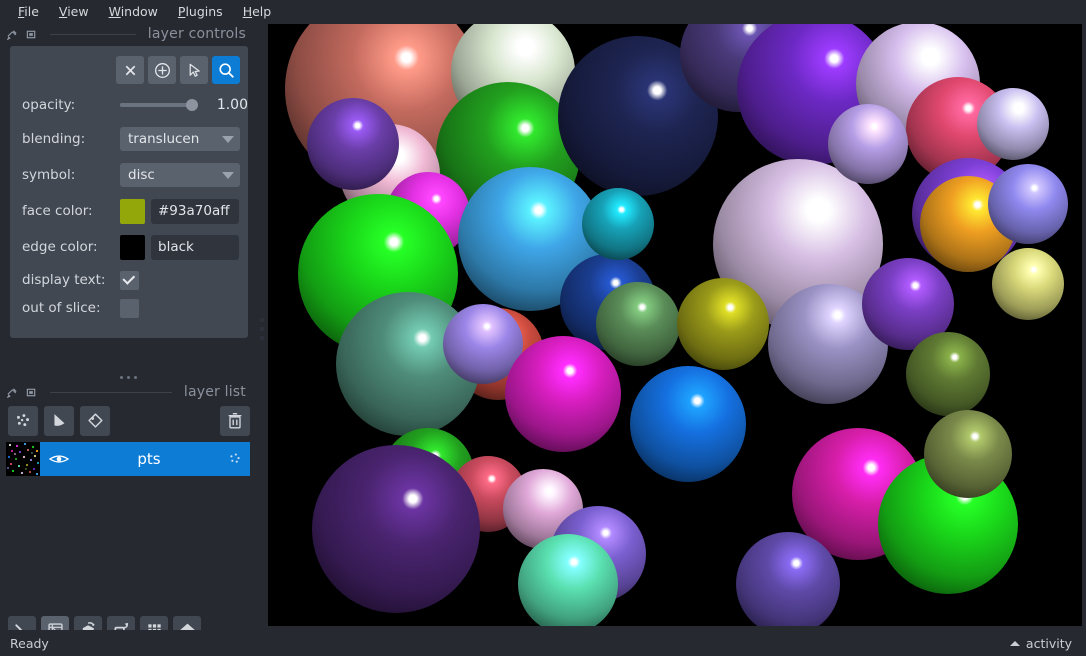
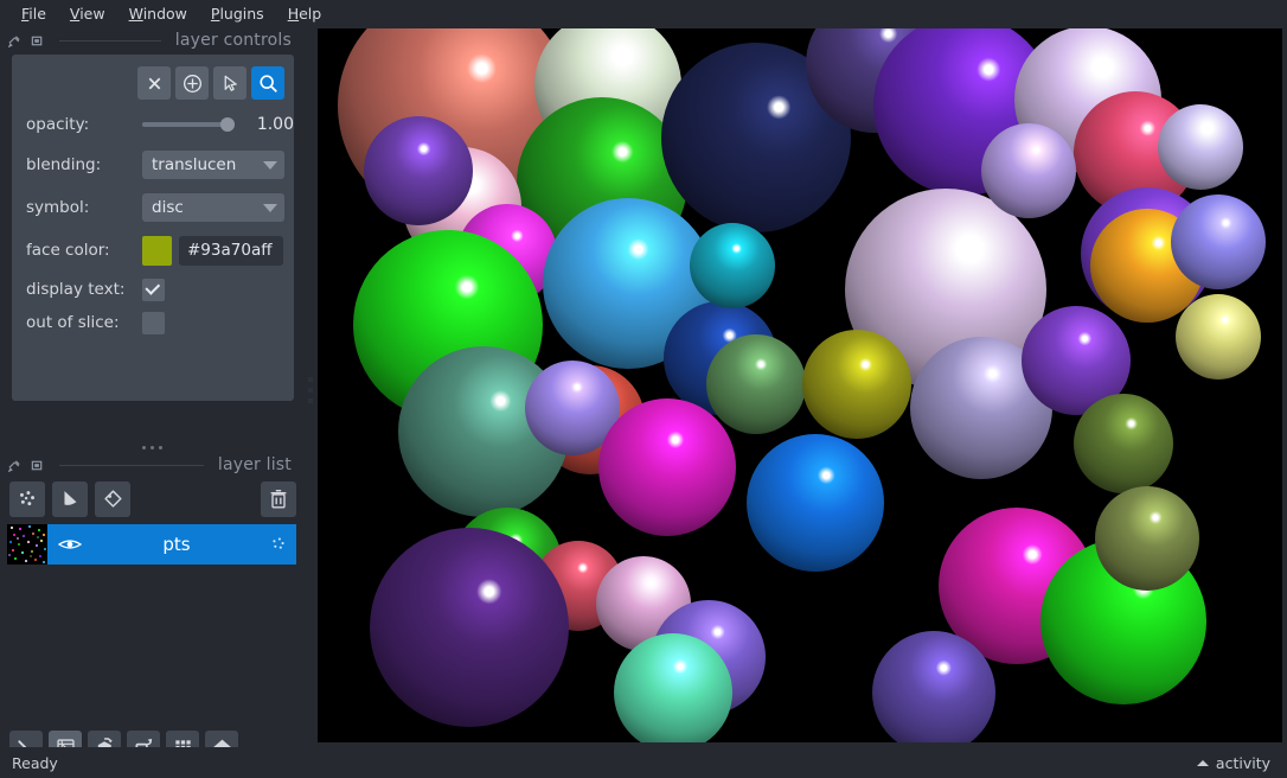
  File
  View
  Window
  Plugins
  Help
  layer controls
  opacity:
  1.00
  blending:
  translucen
  symbol:
  disc
  face color:
  #93a70aff
- edge color:
- black
  display text:
  out of slice:
  layer list
  pts
  Ready
  activity
